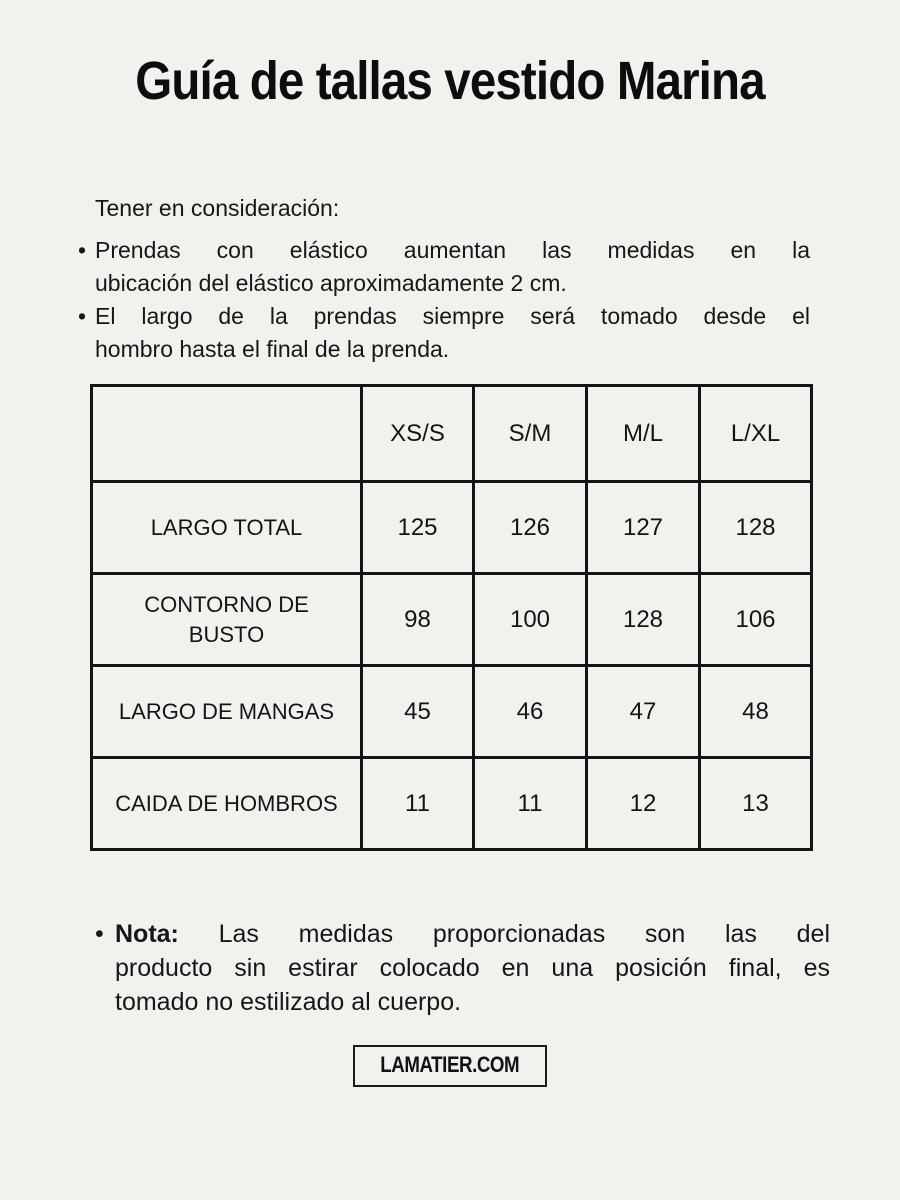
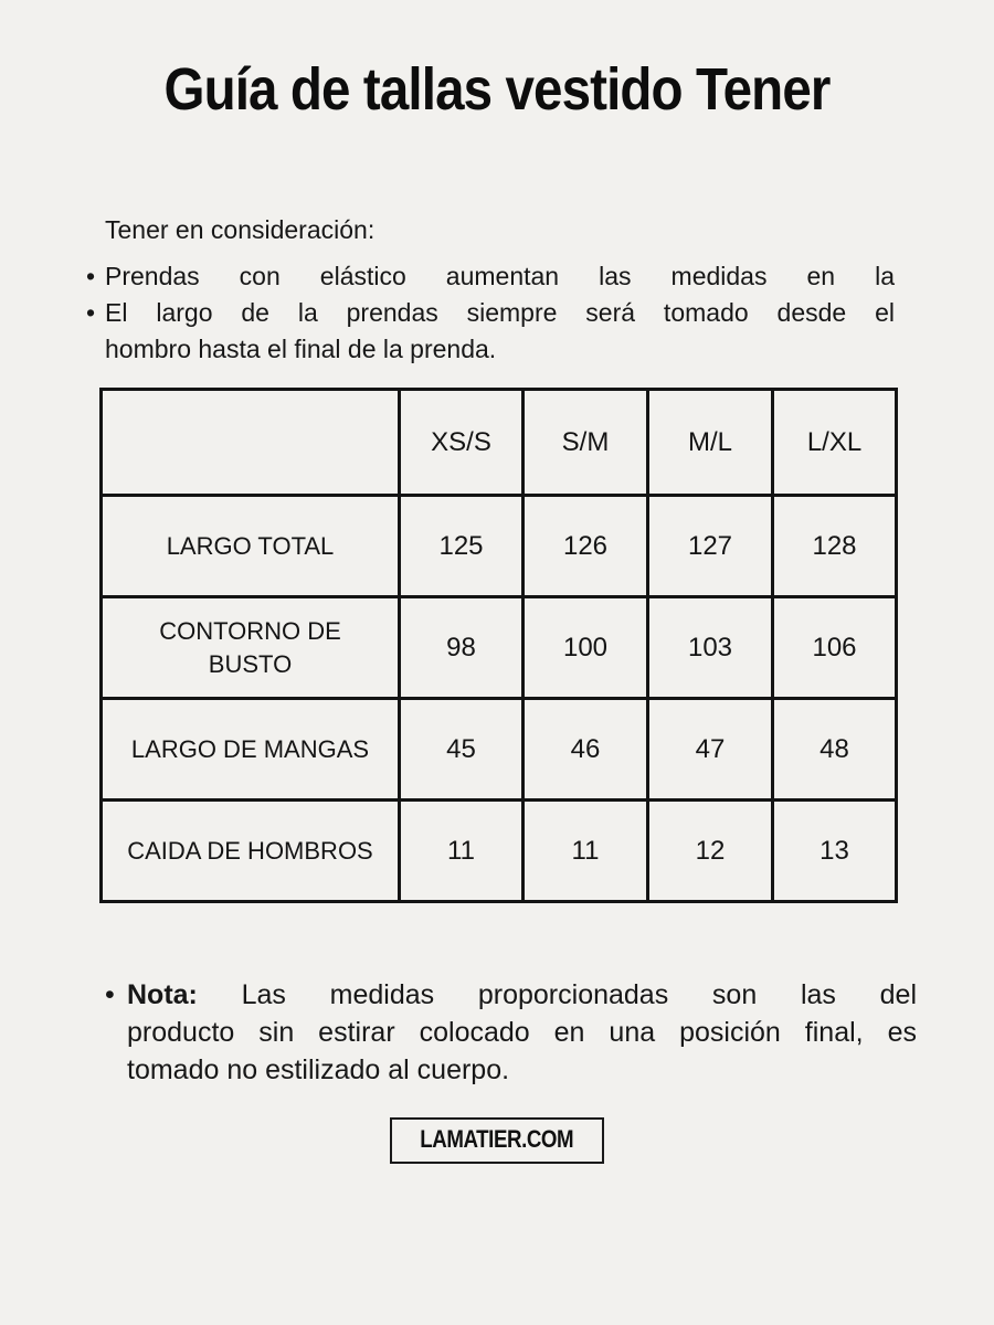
- Guía de tallas vestido Marina
+ Guía de tallas vestido Tener
  Tener en consideración:
  Prendas con elástico aumentan las medidas en la
- ubicación del elástico aproximadamente 2 cm.
  El largo de la prendas siempre será tomado desde el
  hombro hasta el final de la prenda.
  	XS/S	S/M	M/L	L/XL
  LARGO TOTAL	125	126	127	128
- CONTORNO DE BUSTO	98	100	128	106
+ CONTORNO DE BUSTO	98	100	103	106
  LARGO DE MANGAS	45	46	47	48
  CAIDA DE HOMBROS	11	11	12	13
  Nota: Las medidas proporcionadas son las del
  producto sin estirar colocado en una posición final, es
  tomado no estilizado al cuerpo.
  LAMATIER.COM
